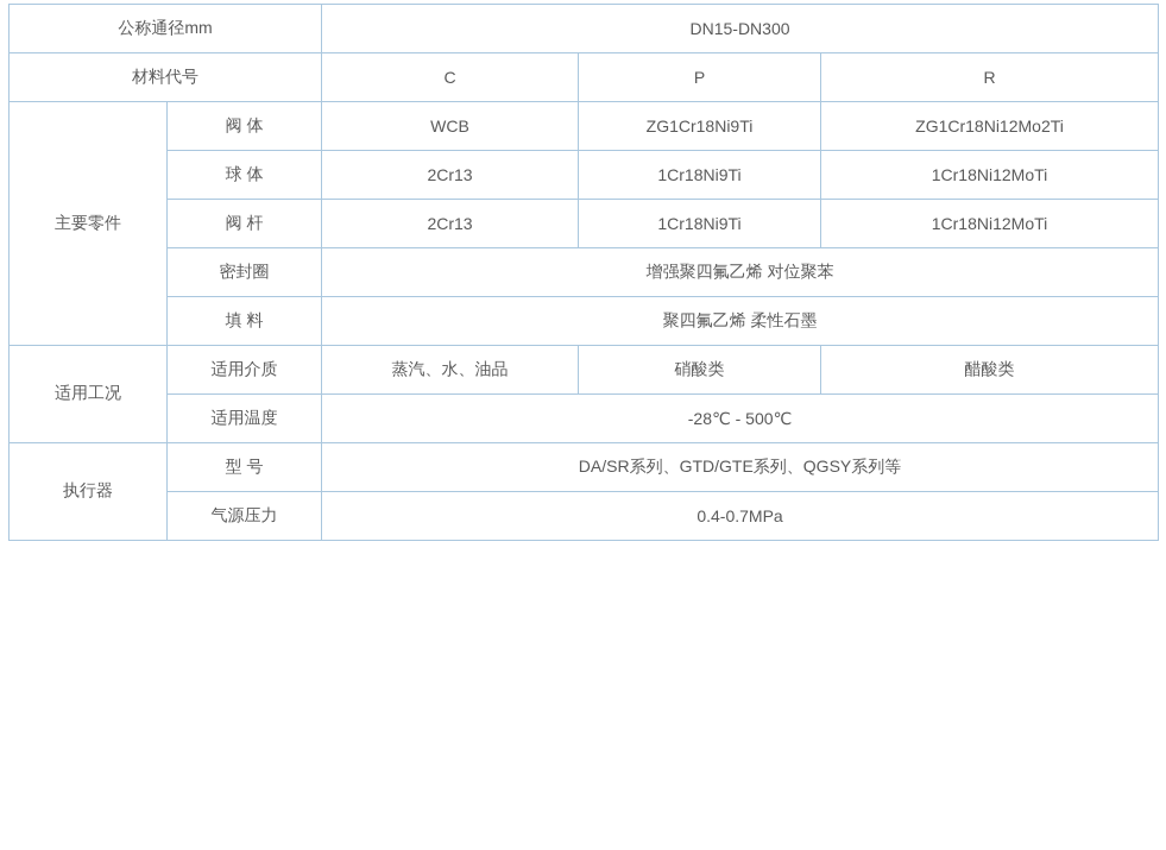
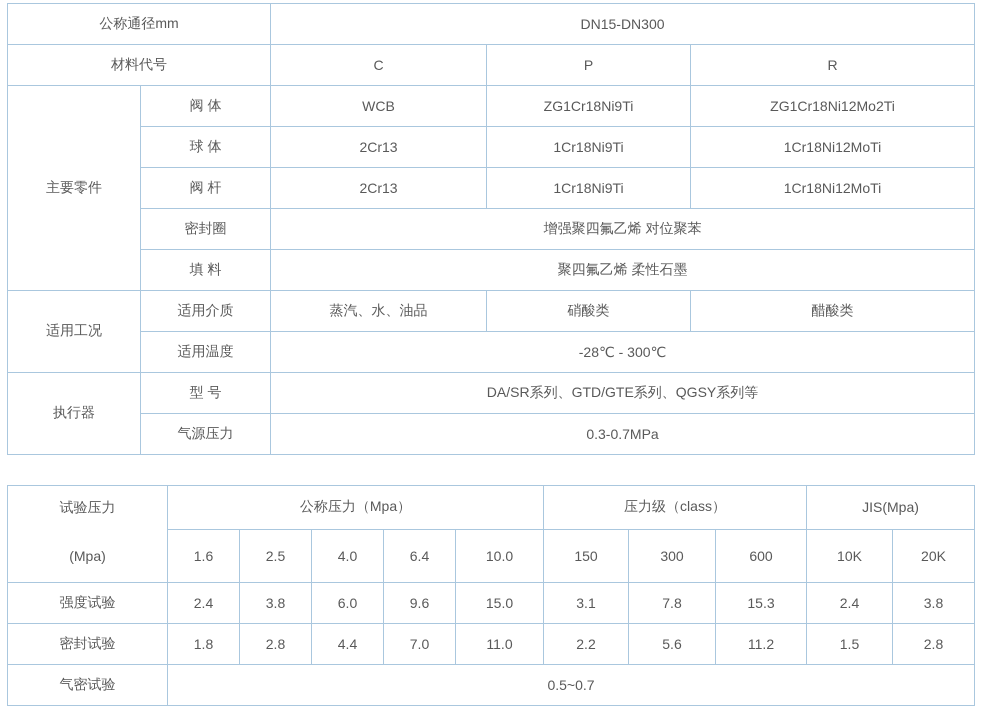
  公称通径mm	DN15-DN300
  材料代号	C	P	R
  主要零件	阀 体	WCB	ZG1Cr18Ni9Ti	ZG1Cr18Ni12Mo2Ti
  球 体	2Cr13	1Cr18Ni9Ti	1Cr18Ni12MoTi
  阀 杆	2Cr13	1Cr18Ni9Ti	1Cr18Ni12MoTi
  密封圈	增强聚四氟乙烯 对位聚苯
  填 料	聚四氟乙烯 柔性石墨
  适用工况	适用介质	蒸汽、水、油品	硝酸类	醋酸类
- 适用温度	-28℃ - 500℃
+ 适用温度	-28℃ - 300℃
  执行器	型 号	DA/SR系列、GTD/GTE系列、QGSY系列等
- 气源压力	0.4-0.7MPa
+ 气源压力	0.3-0.7MPa
+ 试验压力 (Mpa)	公称压力（Mpa）	压力级（class）	JIS(Mpa)
+ 1.6	2.5	4.0	6.4	10.0	150	300	600	10K	20K
+ 强度试验	2.4	3.8	6.0	9.6	15.0	3.1	7.8	15.3	2.4	3.8
+ 密封试验	1.8	2.8	4.4	7.0	11.0	2.2	5.6	11.2	1.5	2.8
+ 气密试验	0.5~0.7
